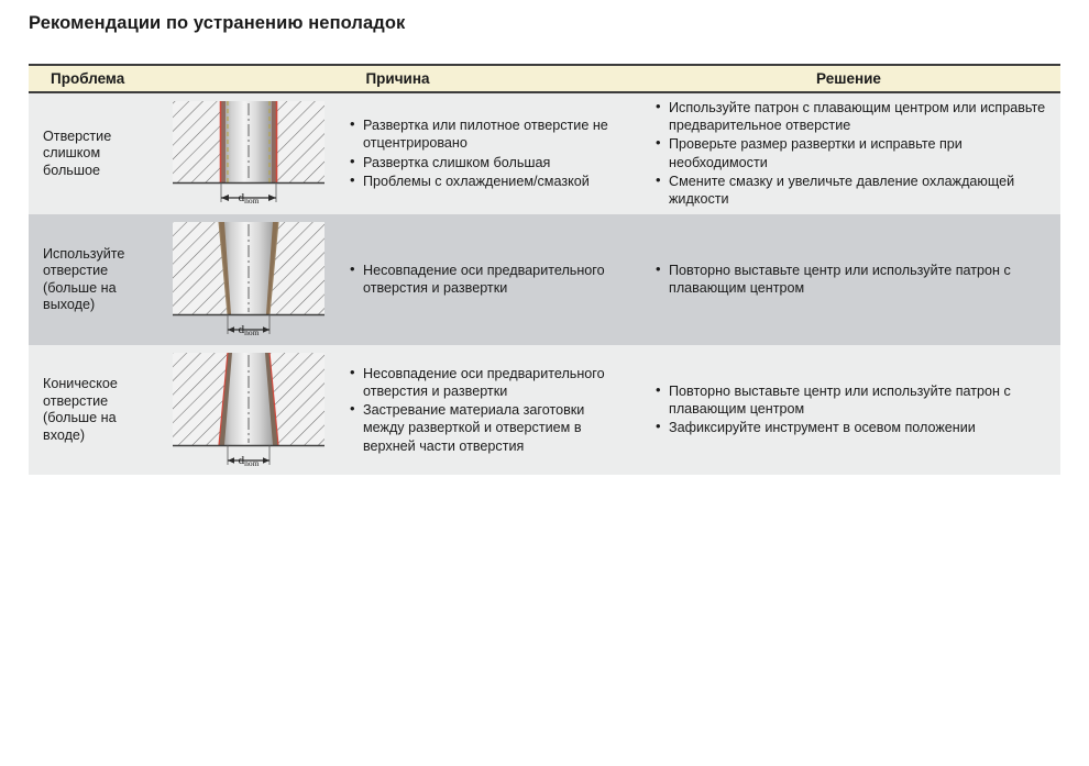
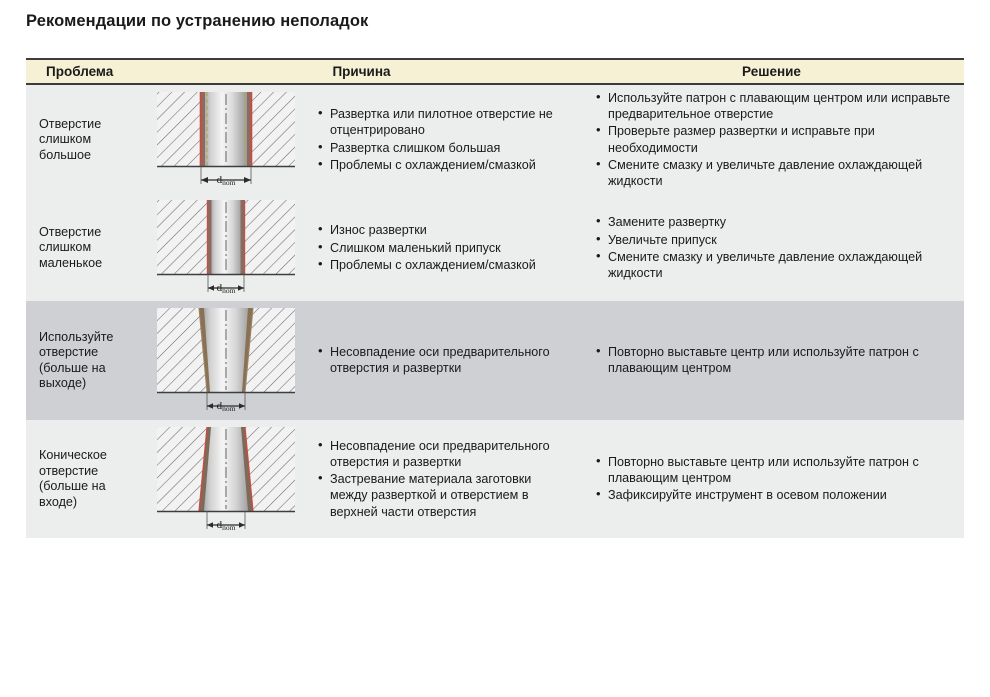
  Рекомендации по устранению неполадок
  Проблема	Причина	Решение
  Отверстие слишком большое	dnom	Развертка или пилотное отверстие не отцентрировано Развертка слишком большая Проблемы с охлаждением/смазкой	Используйте патрон с плавающим центром или исправьте предварительное отверстие Проверьте размер развертки и исправьте при необходимости Смените смазку и увеличьте давление охлаждающей жидкости
+ Отверстие слишком маленькое	dnom	Износ развертки Слишком маленький припуск Проблемы с охлаждением/смазкой	Замените развертку Увеличьте припуск Смените смазку и увеличьте давление охлаждающей жидкости
  Используйте отверстие (больше на выходе)	dnom	Несовпадение оси предварительного отверстия и развертки	Повторно выставьте центр или используйте патрон с плавающим центром
  Коническое отверстие (больше на входе)	dnom	Несовпадение оси предварительного отверстия и развертки Застревание материала заготовки между разверткой и отверстием в верхней части отверстия	Повторно выставьте центр или используйте патрон с плавающим центром Зафиксируйте инструмент в осевом положении
